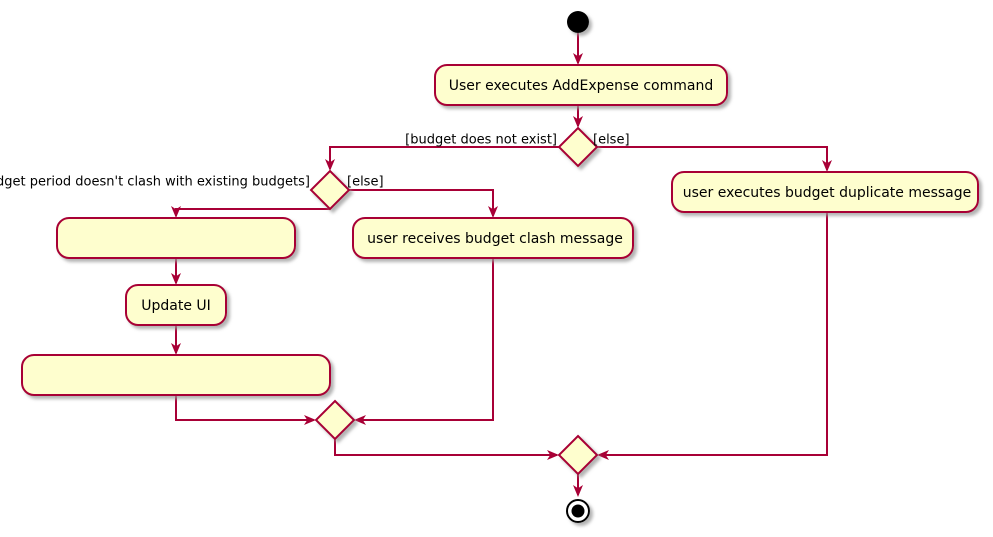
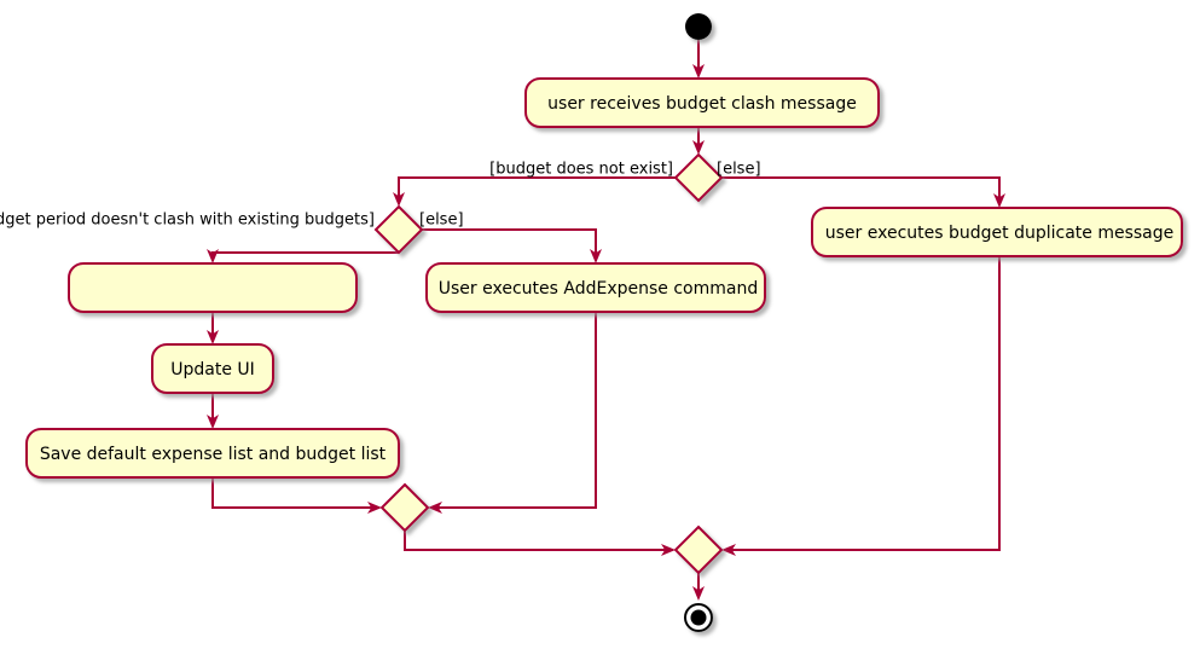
- User executes AddExpense command
+ user receives budget clash message
  Update UI
+ Save default expense list and budget list
- user receives budget clash message
+ User executes AddExpense command
  user executes budget duplicate message
  [budget does not exist]
  [else]
  dget period doesn't clash with existing budgets]
  [else]
